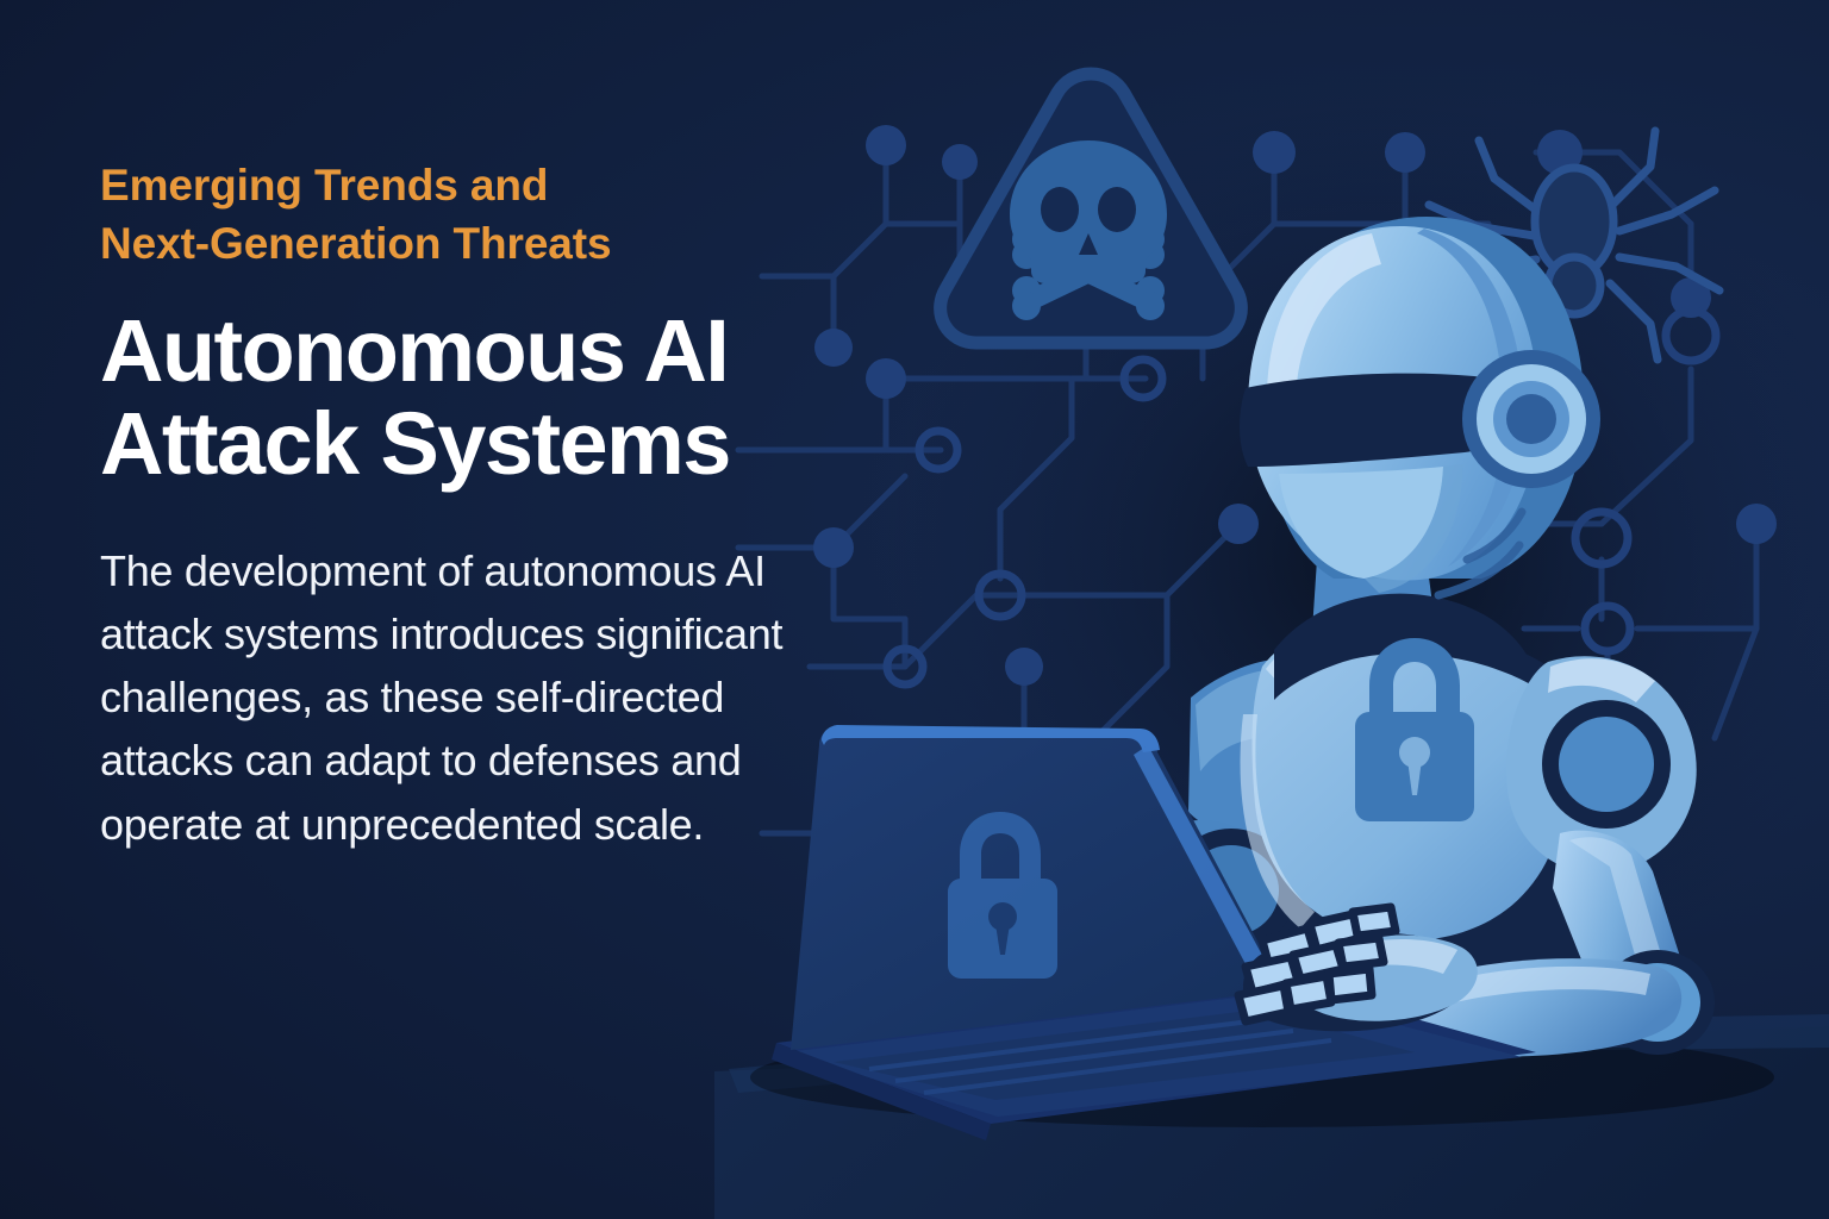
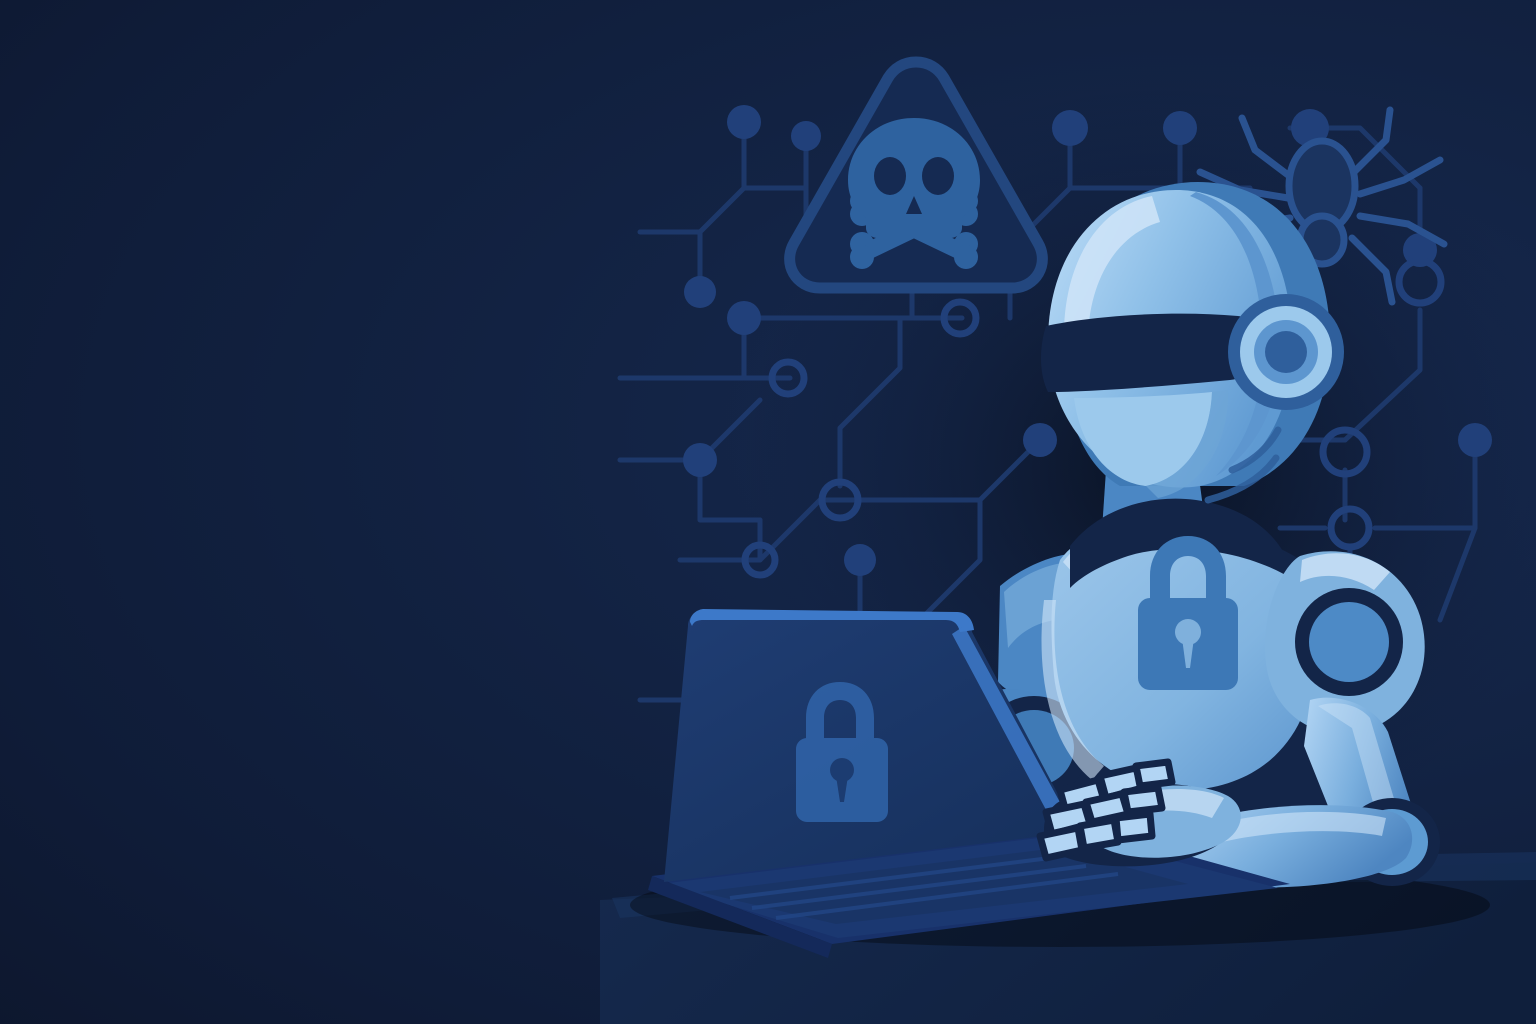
- Emerging Trends and
- Next-Generation Threats
- Autonomous AI
- Attack Systems
- The development of autonomous AI attack systems introduces significant challenges, as these self-directed attacks can adapt to defenses and operate at unprecedented scale.
